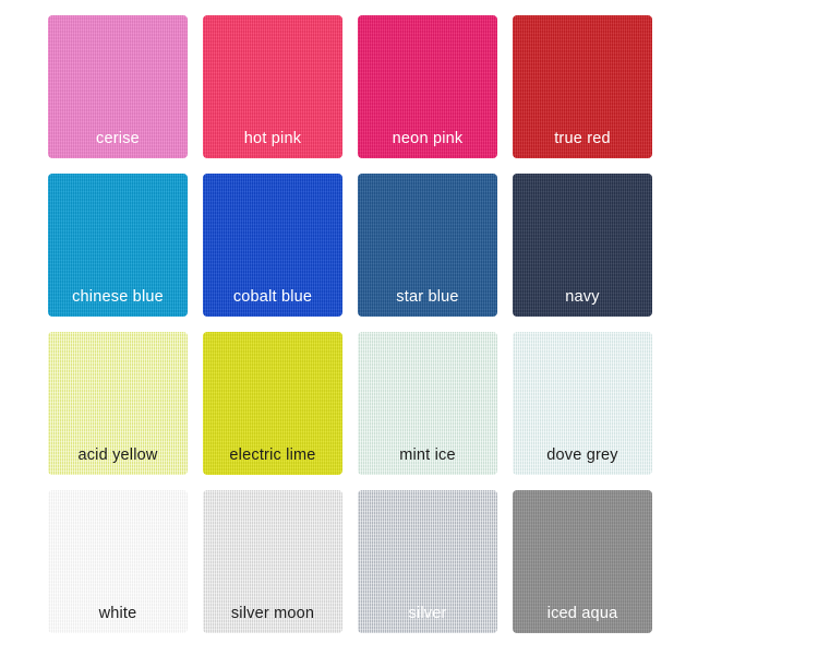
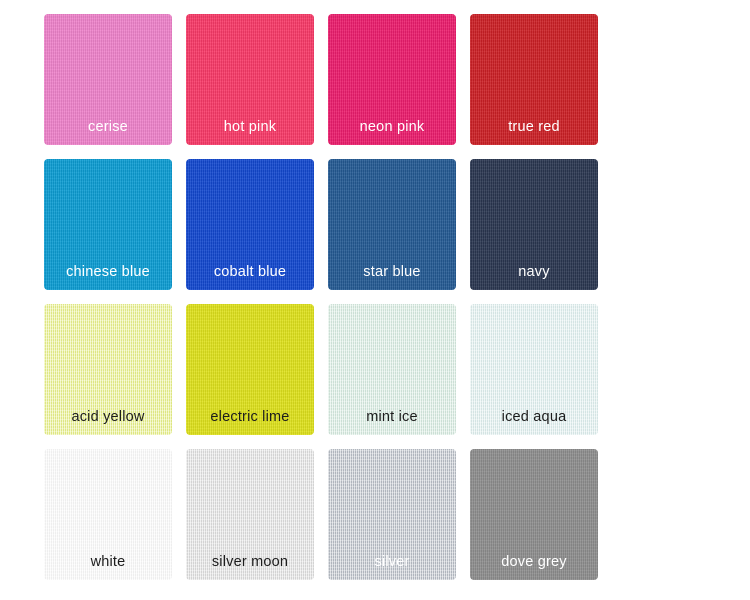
  cerise
  hot pink
  neon pink
  true red
  chinese blue
  cobalt blue
  star blue
  navy
  acid yellow
  electric lime
  mint ice
- dove grey
+ iced aqua
  white
  silver moon
  silver
- iced aqua
+ dove grey
